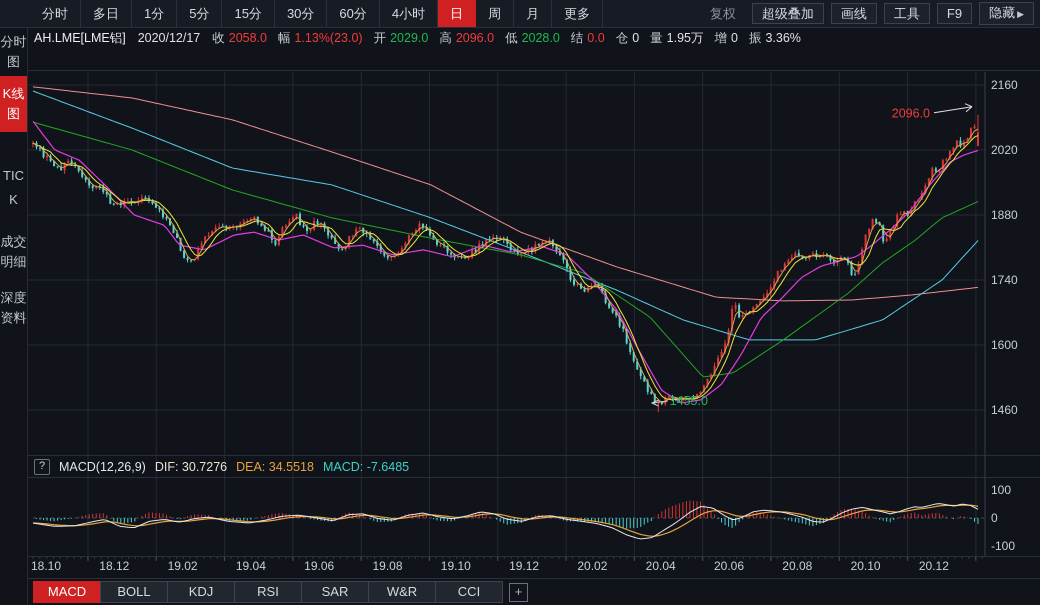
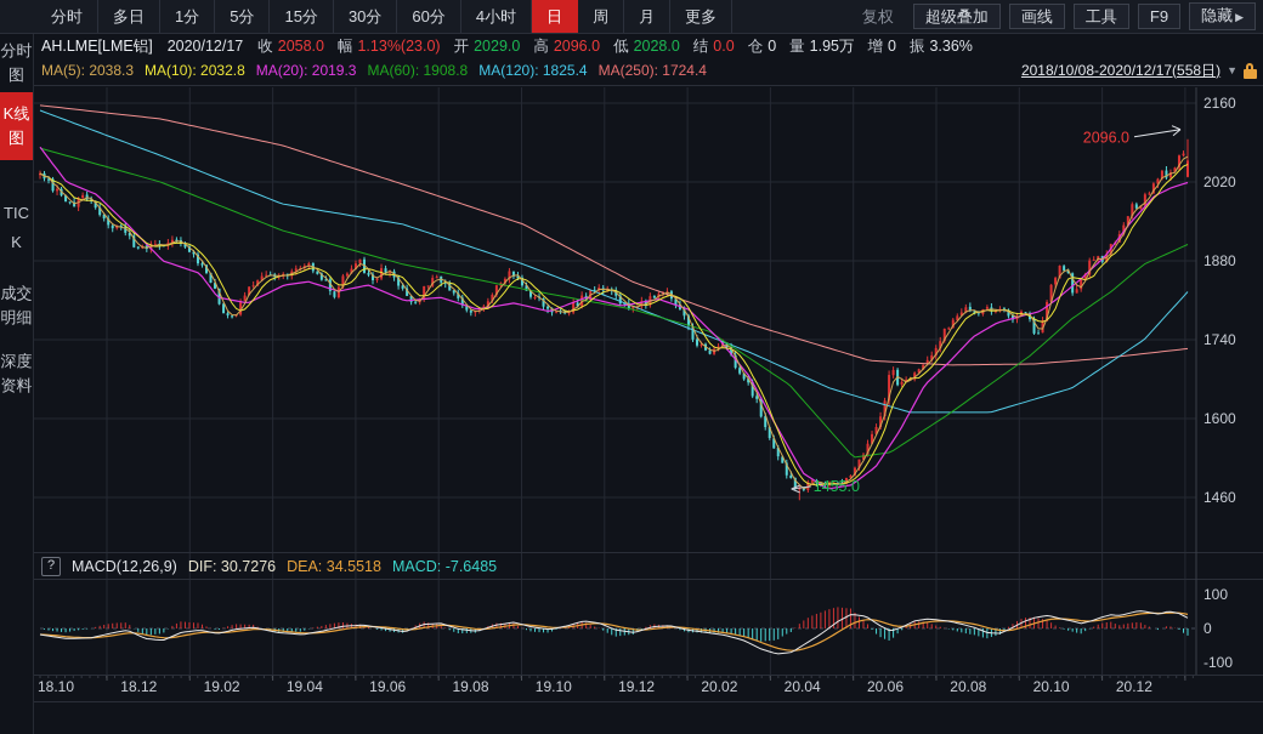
  2160
  2020
  1880
  1740
  1600
  1460
  100
  0
  -100
  18.10
  18.12
  19.02
  19.04
  19.06
  19.08
  19.10
  19.12
  20.02
  20.04
  20.06
  20.08
  20.10
  20.12
  2096.0
  1455.0
  分时
  多日
  1分
  5分
  15分
  30分
  60分
  4小时
  日
  周
  月
  更多
  复权
  超级叠加
  画线
  工具
  F9
  隐藏 ▶
  AH.LME[LME铝]
  2020/12/17
  收 2058.0
  幅 1.13%(23.0)
  开 2029.0
  高 2096.0
  低 2028.0
  结 0.0
  仓 0
  量 1.95万
  增 0
  振 3.36%
+ MA(5): 2038.3
+ MA(10): 2032.8
+ MA(20): 2019.3
+ MA(60): 1908.8
+ MA(120): 1825.4
+ MA(250): 1724.4
+ 2018/10/08-2020/12/17(558日)
+ ▼
  分时图
  K线图
  TICK
  成交明细
  深度资料
  ?
  MACD(12,26,9)
  DIF: 30.7276
  DEA: 34.5518
  MACD: -7.6485
- MACD
- BOLL
- KDJ
- RSI
- SAR
- W&R
- CCI
- +
